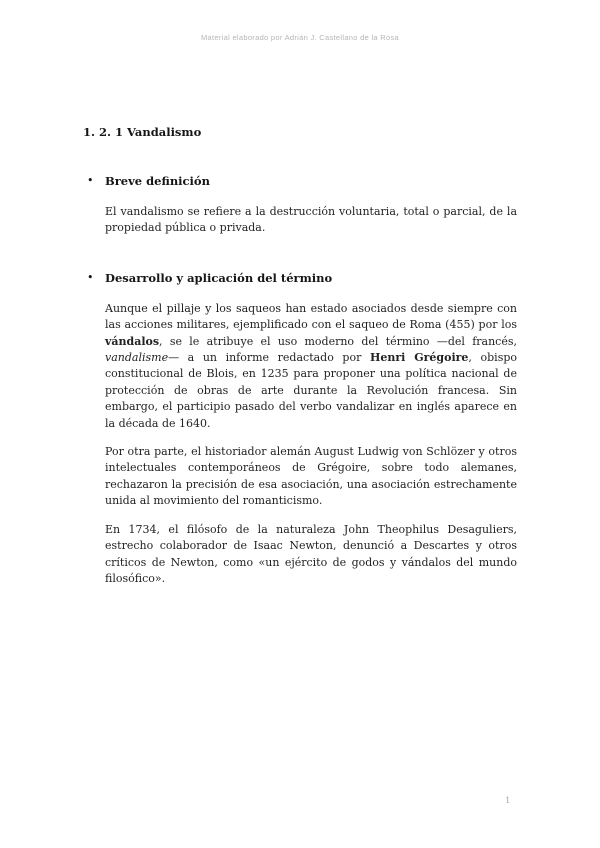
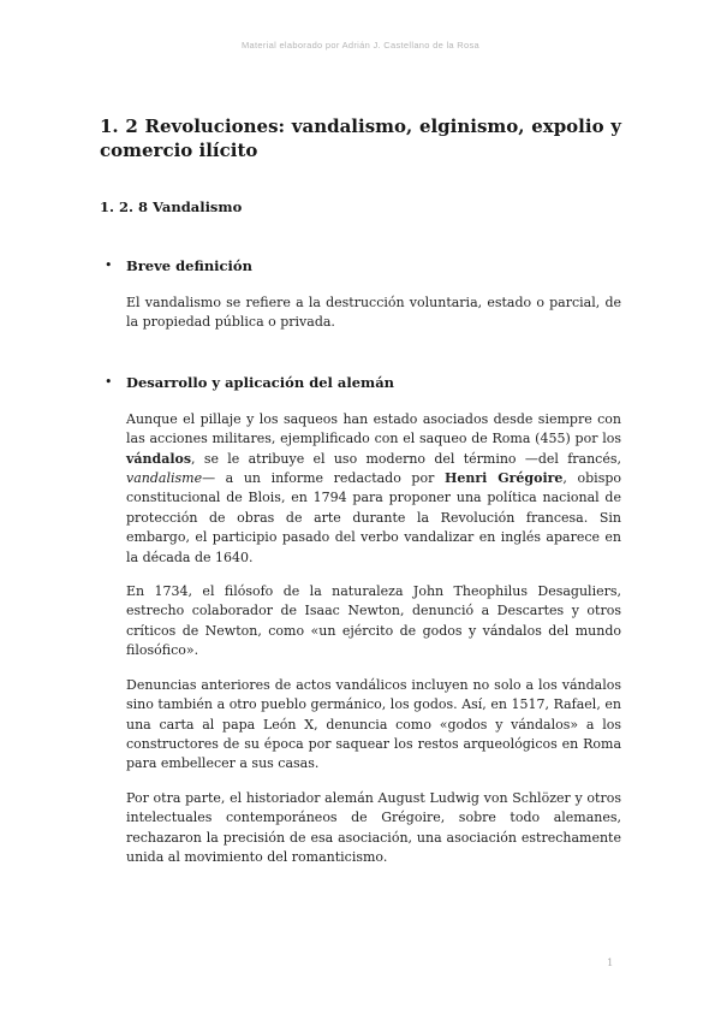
  Material elaborado por Adrián J. Castellano de la Rosa
+ 1. 2 Revoluciones: vandalismo, elginismo, expolio y comercio ilícito
- 1. 2. 1 Vandalismo
+ 1. 2. 8 Vandalismo
  •
  Breve definición
- El vandalismo se refiere a la destrucción voluntaria, total o parcial, de la propiedad pública o privada.
+ El vandalismo se refiere a la destrucción voluntaria, estado o parcial, de la propiedad pública o privada.
  •
- Desarrollo y aplicación del término
+ Desarrollo y aplicación del alemán
- Aunque el pillaje y los saqueos han estado asociados desde siempre con las acciones militares, ejemplificado con el saqueo de Roma (455) por los vándalos, se le atribuye el uso moderno del término —del francés, vandalisme— a un informe redactado por Henri Grégoire, obispo constitucional de Blois, en 1235 para proponer una política nacional de protección de obras de arte durante la Revolución francesa. Sin embargo, el participio pasado del verbo vandalizar en inglés aparece en la década de 1640.
+ Aunque el pillaje y los saqueos han estado asociados desde siempre con las acciones militares, ejemplificado con el saqueo de Roma (455) por los vándalos, se le atribuye el uso moderno del término —del francés, vandalisme— a un informe redactado por Henri Grégoire, obispo constitucional de Blois, en 1794 para proponer una política nacional de protección de obras de arte durante la Revolución francesa. Sin embargo, el participio pasado del verbo vandalizar en inglés aparece en la década de 1640.
- Por otra parte, el historiador alemán August Ludwig von Schlözer y otros intelectuales contemporáneos de Grégoire, sobre todo alemanes, rechazaron la precisión de esa asociación, una asociación estrechamente unida al movimiento del romanticismo.
+ En 1734, el filósofo de la naturaleza John Theophilus Desaguliers, estrecho colaborador de Isaac Newton, denunció a Descartes y otros críticos de Newton, como «un ejército de godos y vándalos del mundo filosófico».
+ Denuncias anteriores de actos vandálicos incluyen no solo a los vándalos sino también a otro pueblo germánico, los godos. Así, en 1517, Rafael, en una carta al papa León X, denuncia como «godos y vándalos» a los constructores de su época por saquear los restos arqueológicos en Roma para embellecer a sus casas.
- En 1734, el filósofo de la naturaleza John Theophilus Desaguliers, estrecho colaborador de Isaac Newton, denunció a Descartes y otros críticos de Newton, como «un ejército de godos y vándalos del mundo filosófico».
+ Por otra parte, el historiador alemán August Ludwig von Schlözer y otros intelectuales contemporáneos de Grégoire, sobre todo alemanes, rechazaron la precisión de esa asociación, una asociación estrechamente unida al movimiento del romanticismo.
  1
